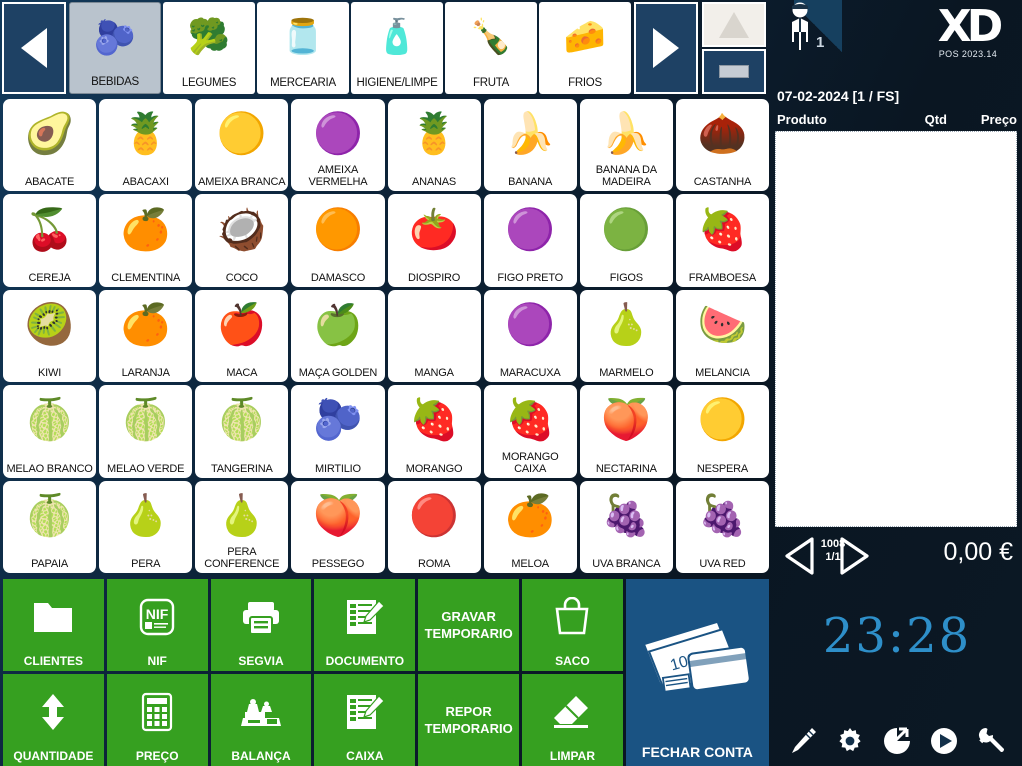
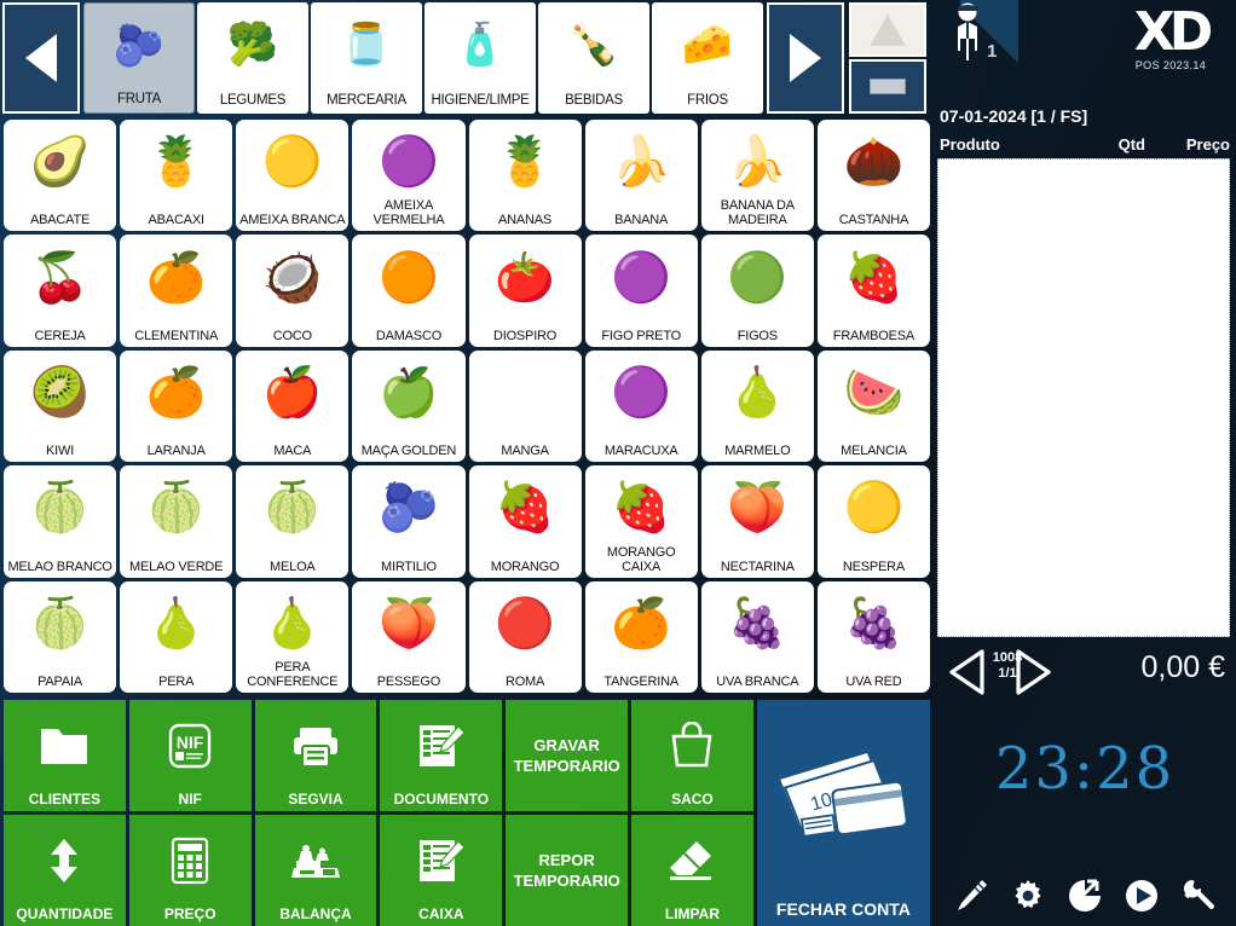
  🫐
- BEBIDAS
+ FRUTA
  🥦
  LEGUMES
  🫙
  MERCEARIA
  🧴
  HIGIENE/LIMPE
  🍾
- FRUTA
+ BEBIDAS
  🧀
  FRIOS
  🥑
  ABACATE
  🍍
  ABACAXI
  🟡
  AMEIXA BRANCA
  🟣
  AMEIXA VERMELHA
  🍍
  ANANAS
  🍌
  BANANA
  🍌
  BANANA DA MADEIRA
  🌰
  CASTANHA
  🍒
  CEREJA
  🍊
  CLEMENTINA
  🥥
  COCO
  🟠
  DAMASCO
  🍅
  DIOSPIRO
  🟣
  FIGO PRETO
  🟢
  FIGOS
  🍓
  FRAMBOESA
  🥝
  KIWI
  🍊
  LARANJA
  🍎
  MACA
  🍏
  MAÇA GOLDEN
  MANGA
  🟣
  MARACUXA
  🍐
  MARMELO
  🍉
  MELANCIA
  🍈
  MELAO BRANCO
  🍈
  MELAO VERDE
  🍈
- TANGERINA
+ MELOA
  🫐
  MIRTILIO
  🍓
  MORANGO
  🍓
  MORANGO CAIXA
  🍑
  NECTARINA
  🟡
  NESPERA
  🍈
  PAPAIA
  🍐
  PERA
  🍐
  PERA CONFERENCE
  🍑
  PESSEGO
  🔴
  ROMA
  🍊
- MELOA
+ TANGERINA
  🍇
  UVA BRANCA
  🍇
  UVA RED
  CLIENTES
  NIF
  NIF
  SEGVIA
  DOCUMENTO
  GRAVAR
  TEMPORARIO
  SACO
  QUANTIDADE
  PREÇO
  BALANÇA
  CAIXA
  REPOR
  TEMPORARIO
  LIMPAR
  FECHAR CONTA
  1
  XD
  POS 2023.14
- 07-02-2024 [1 / FS]
+ 07-01-2024 [1 / FS]
  Produto
  Qtd
  Preço
  100
  1/1
  0,00 €
  23:28
